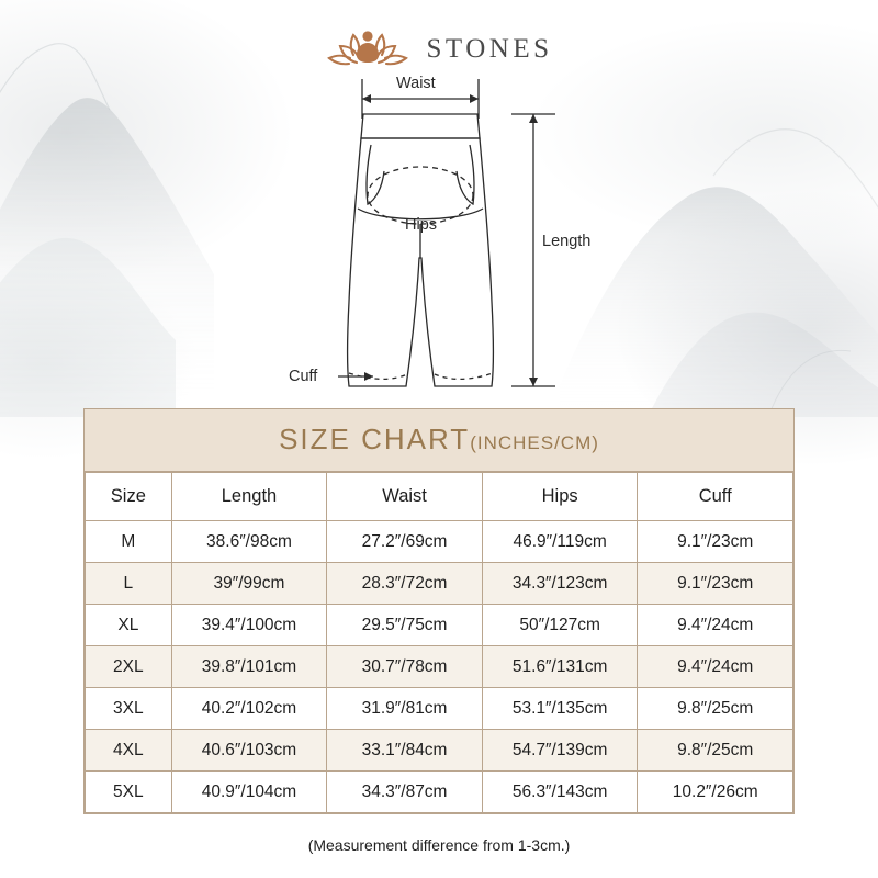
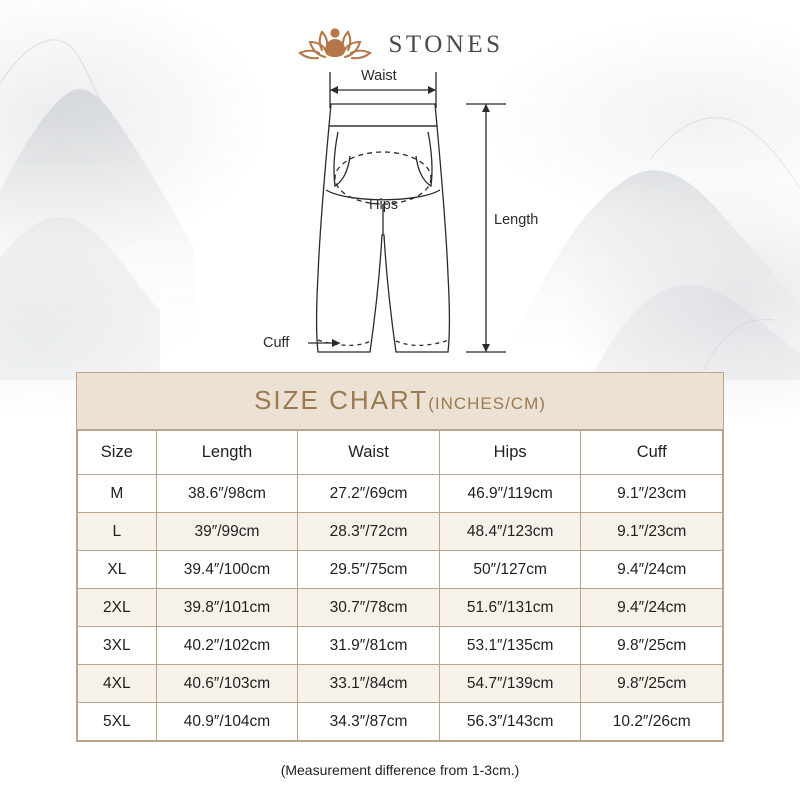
  STONES
  Waist
  Hips
  Length
  Cuff
  SIZE CHART(INCHES/CM)
  Size	Length	Waist	Hips	Cuff
  M	38.6″/98cm	27.2″/69cm	46.9″/119cm	9.1″/23cm
- L	39″/99cm	28.3″/72cm	34.3″/123cm	9.1″/23cm
+ L	39″/99cm	28.3″/72cm	48.4″/123cm	9.1″/23cm
  XL	39.4″/100cm	29.5″/75cm	50″/127cm	9.4″/24cm
  2XL	39.8″/101cm	30.7″/78cm	51.6″/131cm	9.4″/24cm
  3XL	40.2″/102cm	31.9″/81cm	53.1″/135cm	9.8″/25cm
  4XL	40.6″/103cm	33.1″/84cm	54.7″/139cm	9.8″/25cm
  5XL	40.9″/104cm	34.3″/87cm	56.3″/143cm	10.2″/26cm
  (Measurement difference from 1-3cm.)
